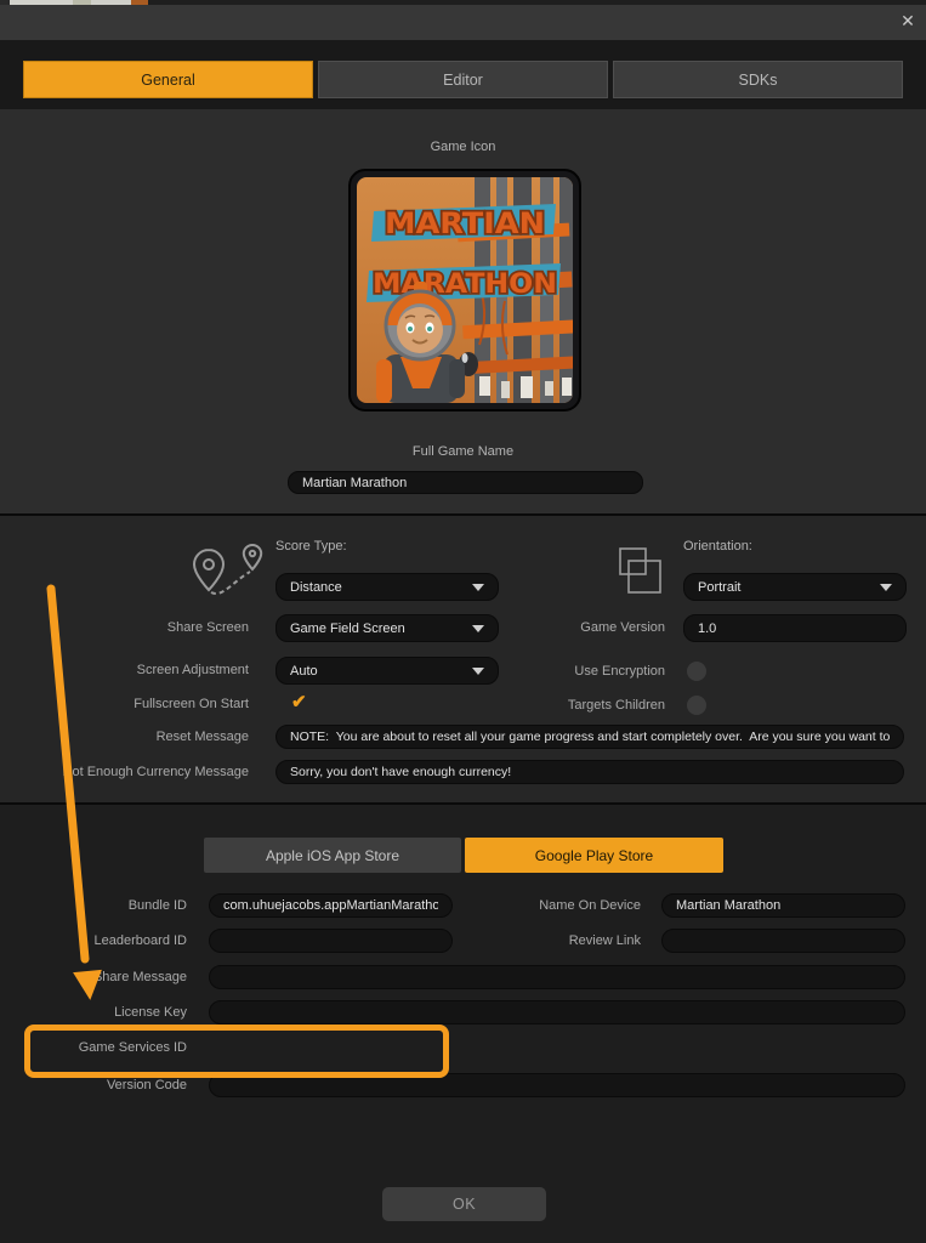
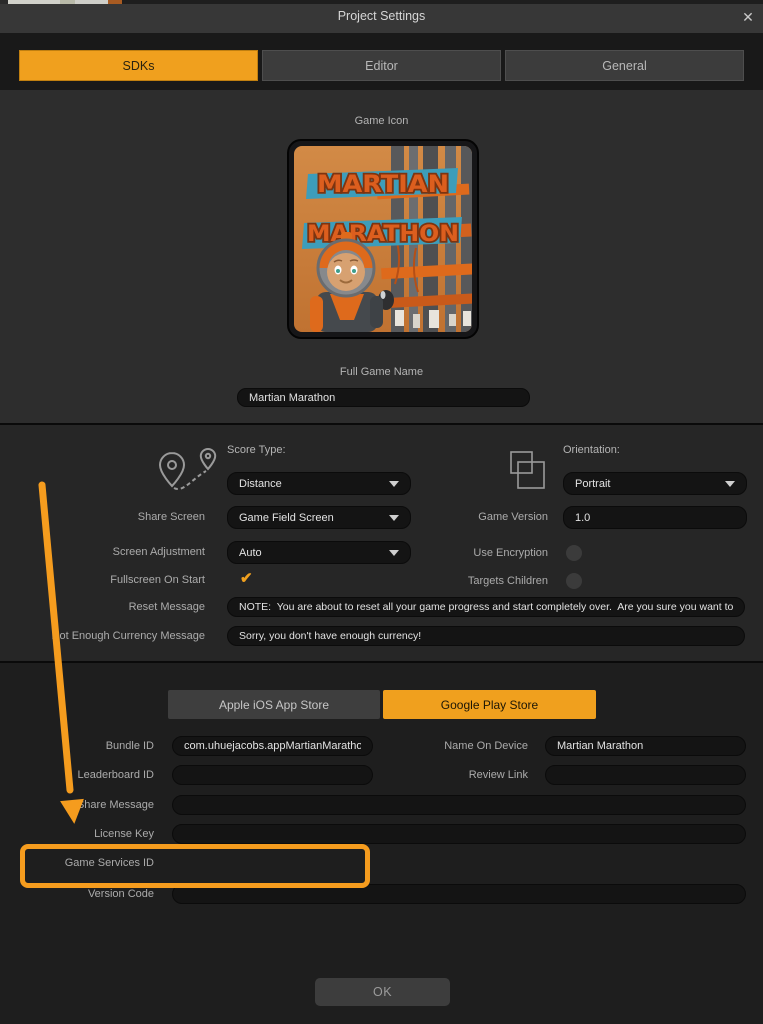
+ Project Settings
  ✕
- General
+ SDKs
  Editor
- SDKs
+ General
  Game Icon
  MARTIAN
  MARATHON
  Full Game Name
  Martian Marathon
  Score Type:
  Distance
  Share Screen
  Game Field Screen
  Screen Adjustment
  Auto
  Fullscreen On Start
  ✔
  Reset Message
  NOTE: You are about to reset all your game progress and start completely over. Are you sure you want to
  ot Enough Currency Message
  Sorry, you don't have enough currency!
  Orientation:
  Portrait
  Game Version
  1.0
  Use Encryption
  Targets Children
  Apple iOS App Store
  Google Play Store
  Bundle ID
  com.uhuejacobs.appMartianMaratho
  Name On Device
  Martian Marathon
  Leaderboard ID
  Review Link
  hare Message
  License Key
  Game Services ID
  Version Code
  OK
